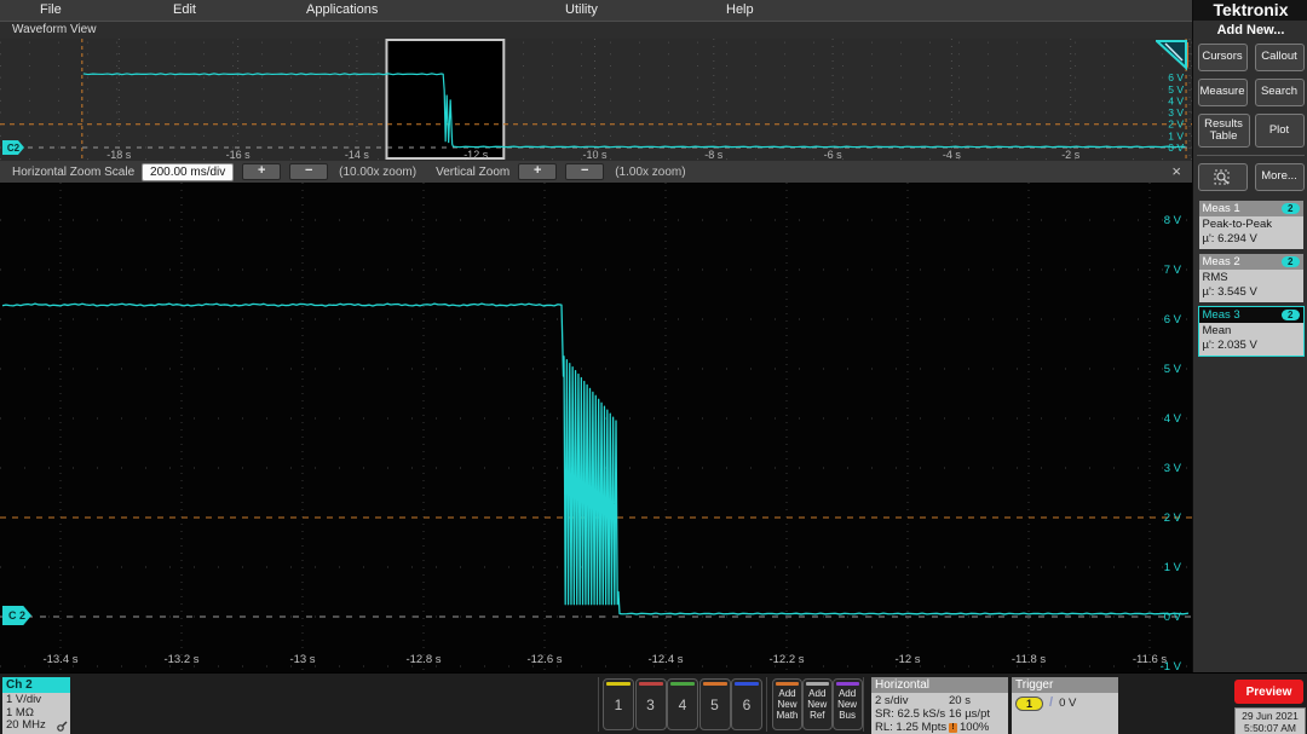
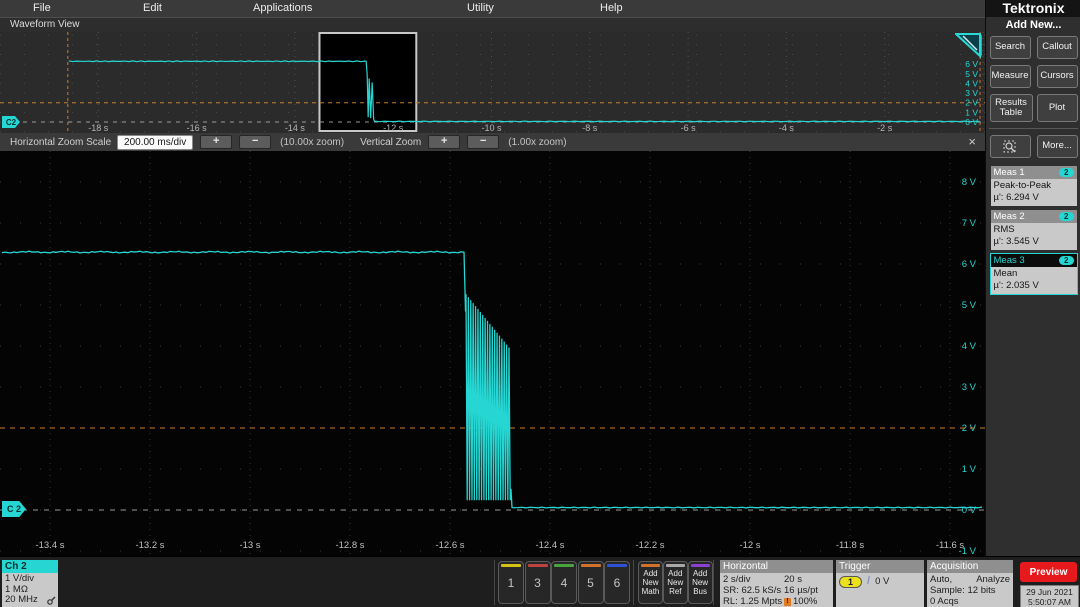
  File
  Edit
  Applications
  Utility
  Help
  Waveform View
  -18 s
  -16 s
  -14 s
  -12 s
  -10 s
  -8 s
  -6 s
  -4 s
  -2 s
  6 V
  5 V
  4 V
  3 V
  2 V
  1 V
  0 V
  C2
  Horizontal Zoom Scale
  200.00 ms/div
  +
  −
  (10.00x zoom)
  Vertical Zoom
  +
  −
  (1.00x zoom)
  ×
  -13.4 s
  -13.2 s
  -13 s
  -12.8 s
  -12.6 s
  -12.4 s
  -12.2 s
  -12 s
  -11.8 s
  -11.6 s
  8 V
  7 V
  6 V
  5 V
  4 V
  3 V
  2 V
  1 V
  0 V
  -1 V
  C 2
  Tektronix
  Add New...
- Cursors
+ Search
  Callout
  Measure
- Search
+ Cursors
  Results Table
  Plot
  More...
  Meas 1
  2
  Peak-to-Peak
  µ': 6.294 V
  Meas 2
  2
  RMS
  µ': 3.545 V
  Meas 3
  2
  Mean
  µ': 2.035 V
  Ch 2
  1 V/div
  1 MΩ
  20 MHz
  1
  3
  4
  5
  6
  Add
  New
  Math
  Add
  New
  Ref
  Add
  New
  Bus
  Horizontal
  2 s/div
  20 s
  SR: 62.5 kS/s
  16 µs/pt
  RL: 1.25 Mpts
  100%
  Trigger
  1
  /
  0 V
+ Acquisition
+ Auto,
+ Analyze
+ Sample: 12 bits
+ 0 Acqs
  Preview
  29 Jun 2021
  5:50:07 AM
